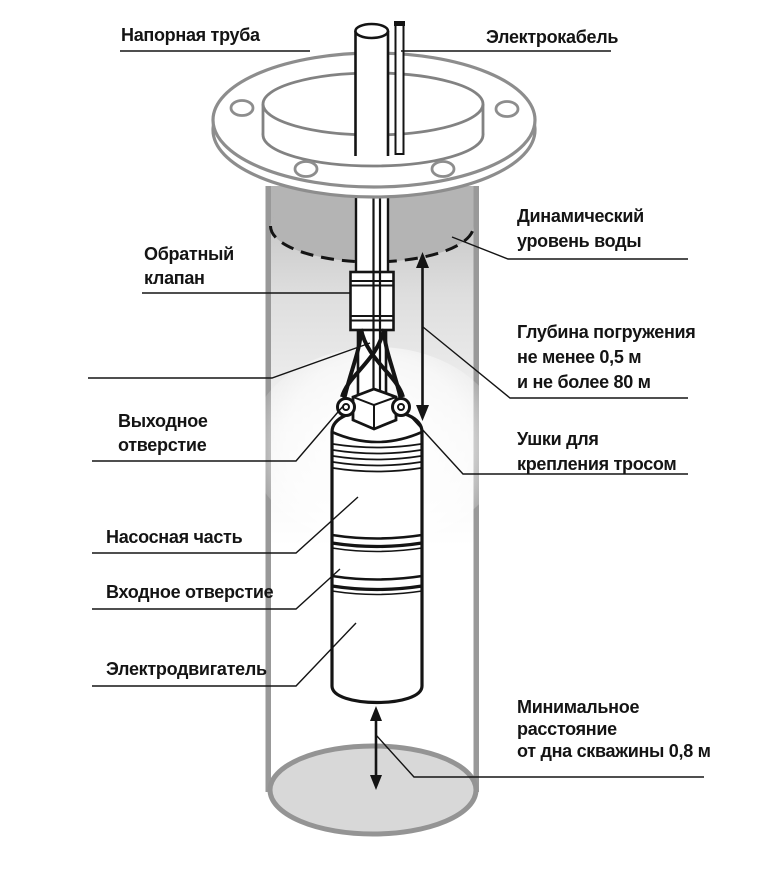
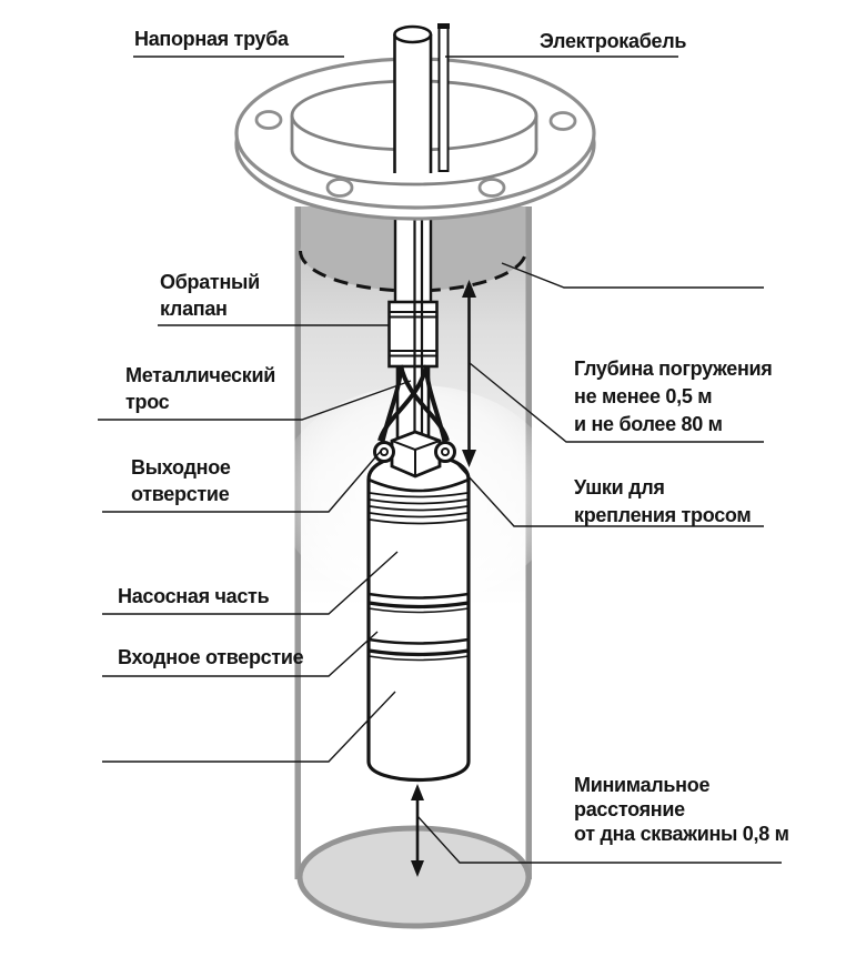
  Напорная труба
  Электрокабель
  Обратный
  клапан
+ Металлический
+ трос
  Выходное
  отверстие
  Насосная часть
  Входное отверстие
- Электродвигатель
- Динамический
- уровень воды
  Глубина погружения
  не менее 0,5 м
  и не более 80 м
  Ушки для
  крепления тросом
  Минимальное
  расстояние
  от дна скважины 0,8 м
